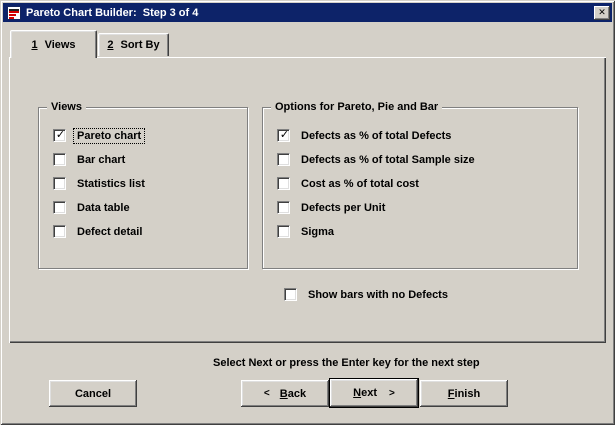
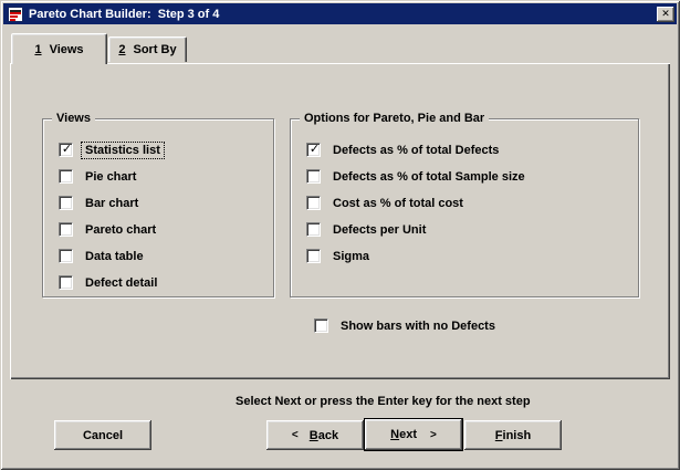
  Pareto Chart Builder: Step 3 of 4
  ✕
  1
  Views
  2
  Sort By
  Views
  ✓
- Pareto chart
+ Statistics list
+ Pie chart
  Bar chart
- Statistics list
+ Pareto chart
  Data table
  Defect detail
  Options for Pareto, Pie and Bar
  ✓
  Defects as % of total Defects
  Defects as % of total Sample size
  Cost as % of total cost
  Defects per Unit
  Sigma
  Show bars with no Defects
  Select Next or press the Enter key for the next step
  Cancel
  <
  B
  ack
  N
  ext
  >
  F
  inish
